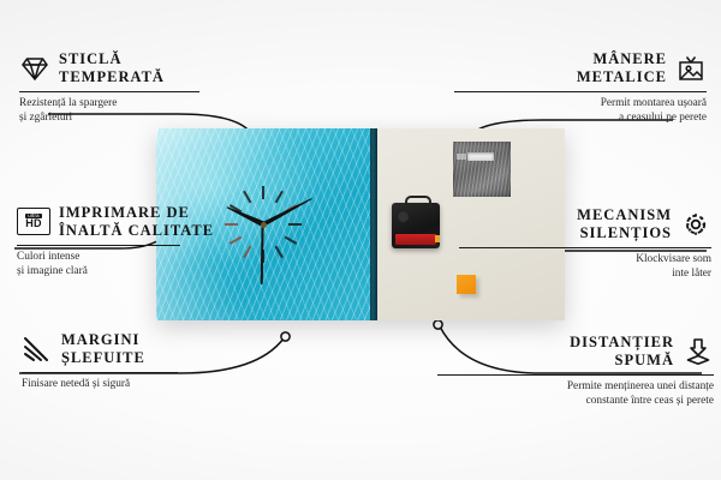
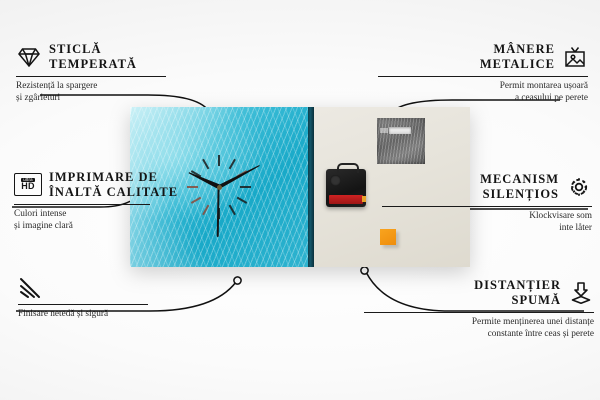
  STICLĂ
  TEMPERATĂ
  Rezistență la spargere
  și zgârieturi
  HD
  IMPRIMARE DE
  ÎNALTĂ CALITATE
  Culori intense
  și imagine clară
- MARGINI
- ȘLEFUITE
  Finisare netedă și sigură
  MÂNERE
  METALICE
  Permit montarea ușoară
  a ceasului pe perete
  MECANISM
  SILENȚIOS
  Klockvisare som
  inte låter
  DISTANȚIER
  SPUMĂ
  Permite menținerea unei distanțe
  constante între ceas și perete
